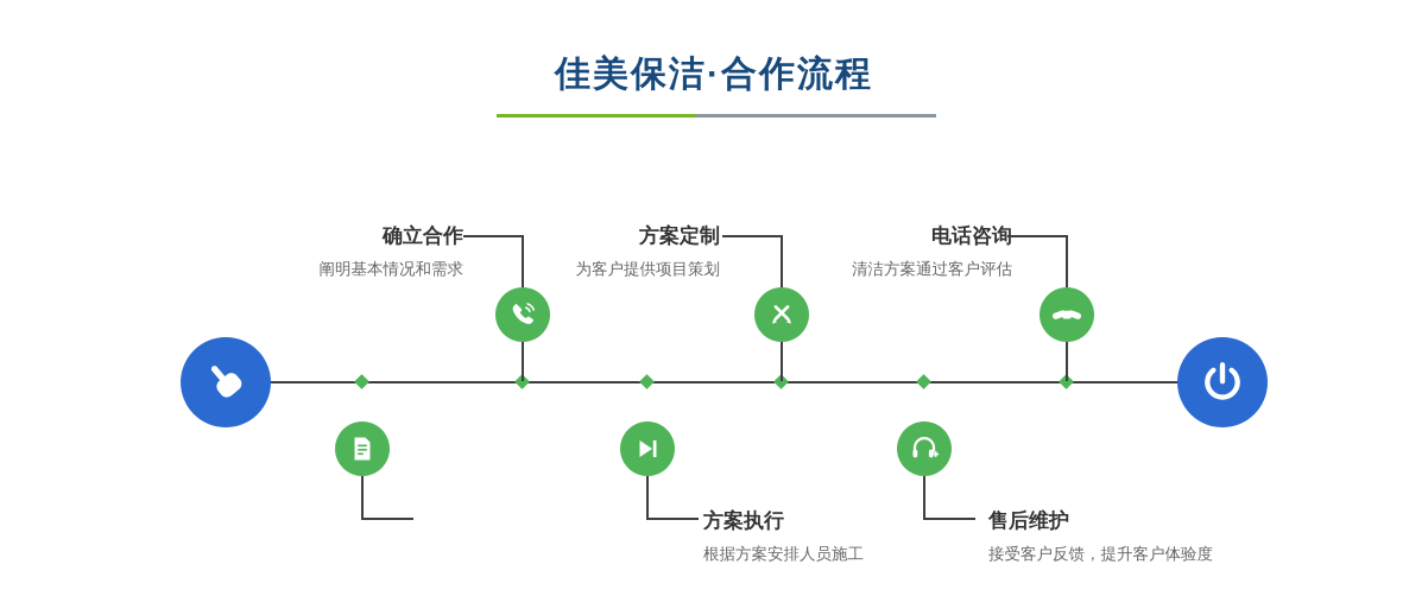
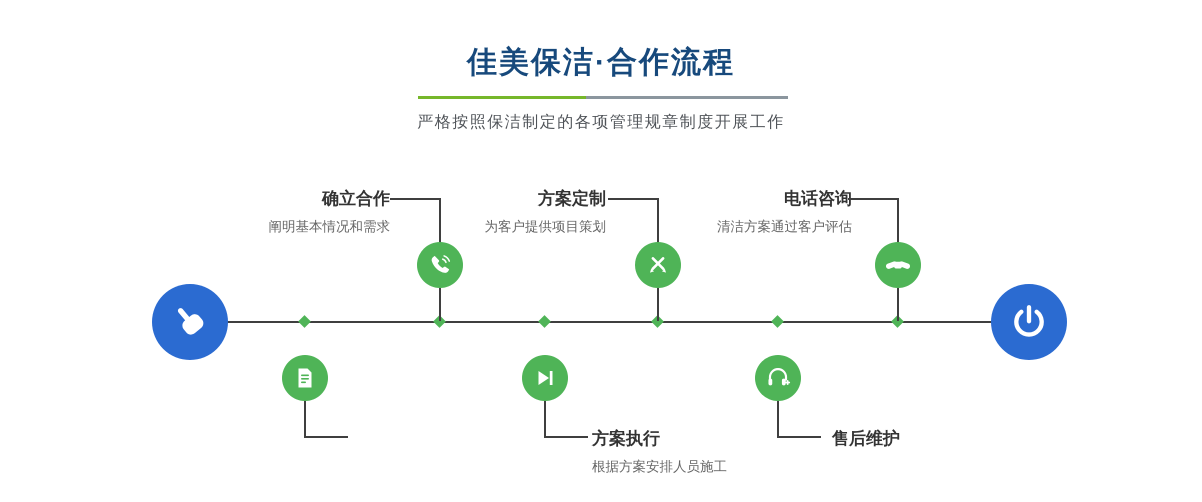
  佳美保洁·合作流程
+ 严格按照保洁制定的各项管理规章制度开展工作
  确立合作
  阐明基本情况和需求
  方案定制
  为客户提供项目策划
  电话咨询
  清洁方案通过客户评估
  方案执行
  根据方案安排人员施工
  售后维护
- 接受客户反馈，提升客户体验度
